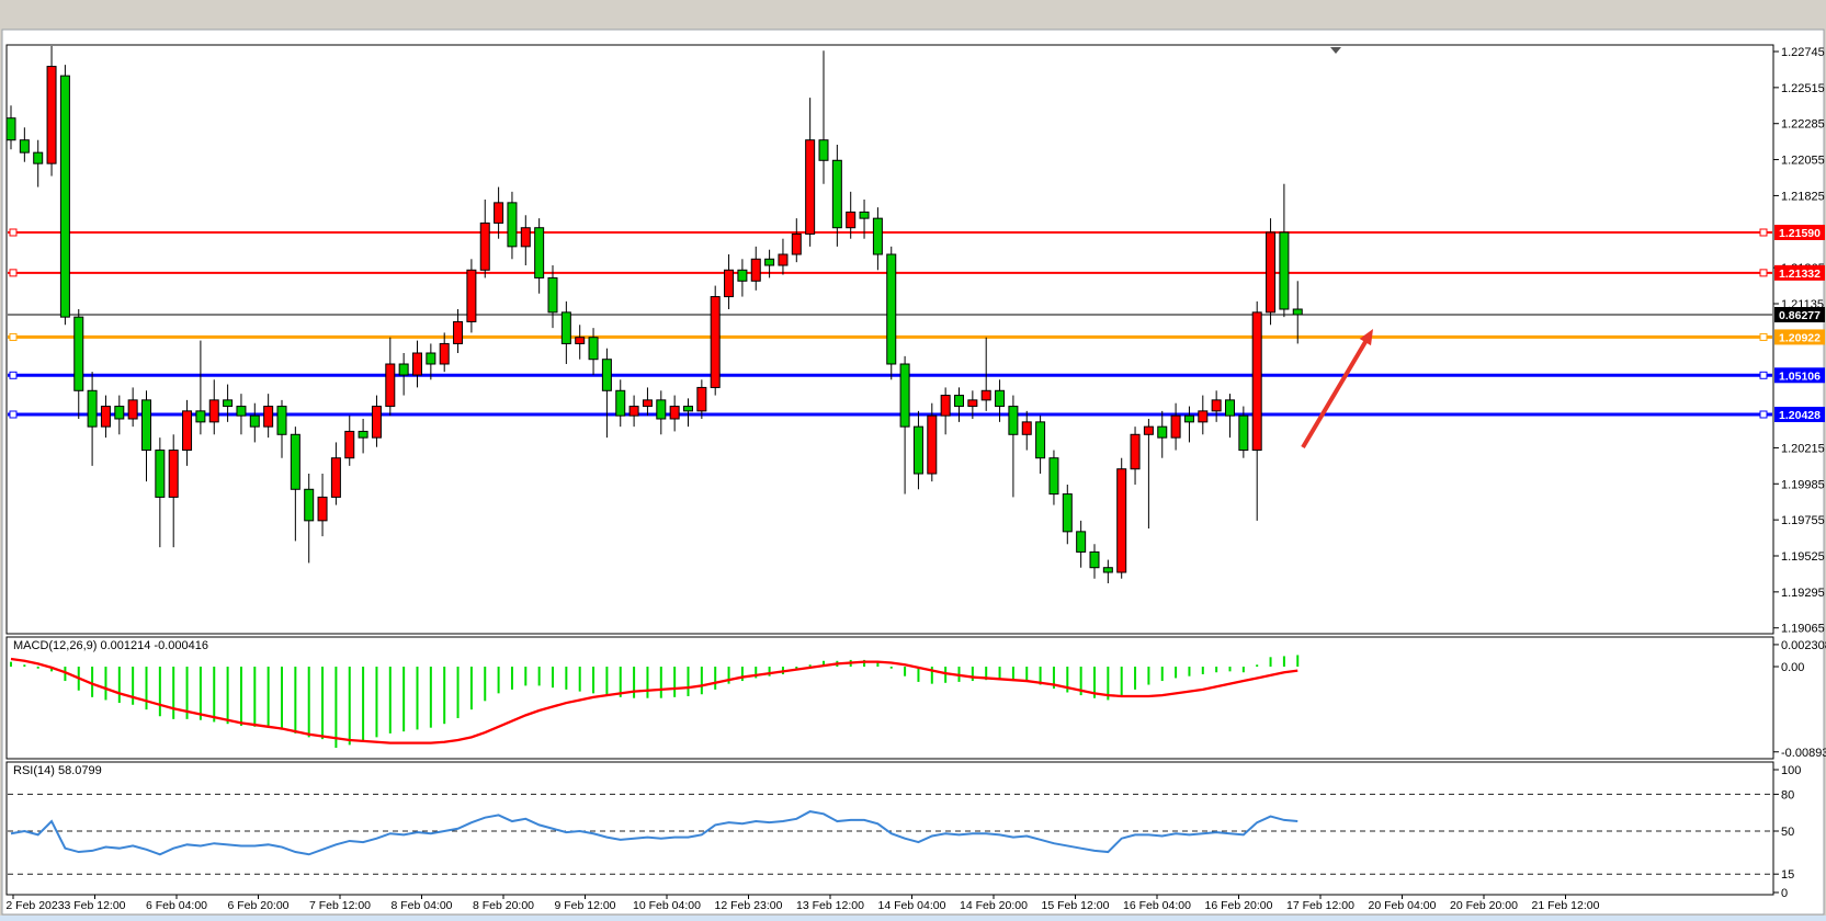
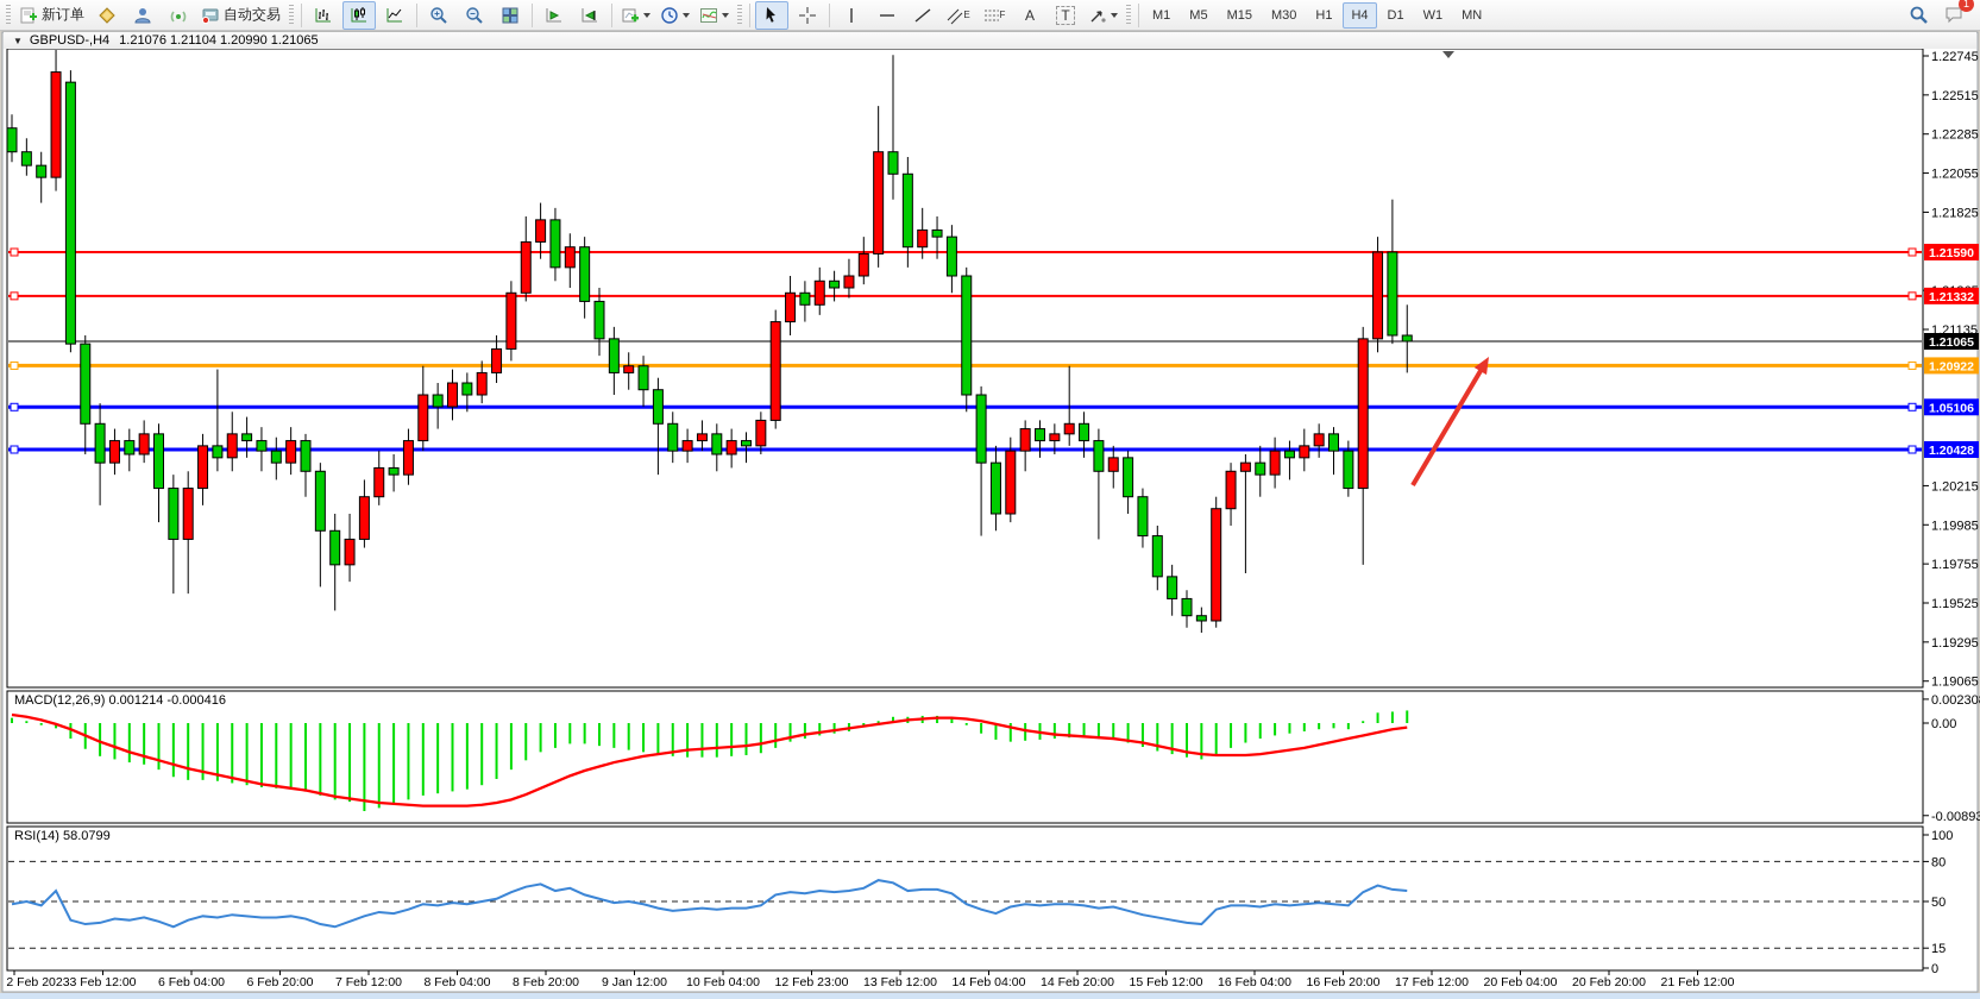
+ 新订单
+ 自动交易
+ E
+ F
+ A
+ T
+ M1
+ M5
+ M15
+ M30
+ H1
+ H4
+ D1
+ W1
+ MN
+ 1
+ ▼
+ GBPUSD-,H4
+ 1.21076 1.21104 1.20990 1.21065
  MACD(12,26,9) 0.001214 -0.000416
  RSI(14) 58.0799
  1.22745
  1.22515
  1.22285
  1.22055
  1.21825
  1.21135
  1.20215
  1.19985
  1.19755
  1.19525
  1.19295
  1.19065
  0.00230
  0.00
  -0.00893
  100
  80
  50
  15
  0
  2 Feb 2023
  3 Feb 12:00
  6 Feb 04:00
  6 Feb 20:00
  7 Feb 12:00
  8 Feb 04:00
  8 Feb 20:00
- 9 Feb 12:00
+ 9 Jan 12:00
  10 Feb 04:00
  12 Feb 23:00
  13 Feb 12:00
  14 Feb 04:00
  14 Feb 20:00
  15 Feb 12:00
  16 Feb 04:00
  16 Feb 20:00
  17 Feb 12:00
  20 Feb 04:00
  20 Feb 20:00
  21 Feb 12:00
  1.21590
  1.21332
- 0.86277
+ 1.21065
  1.20922
  1.05106
  1.20428
